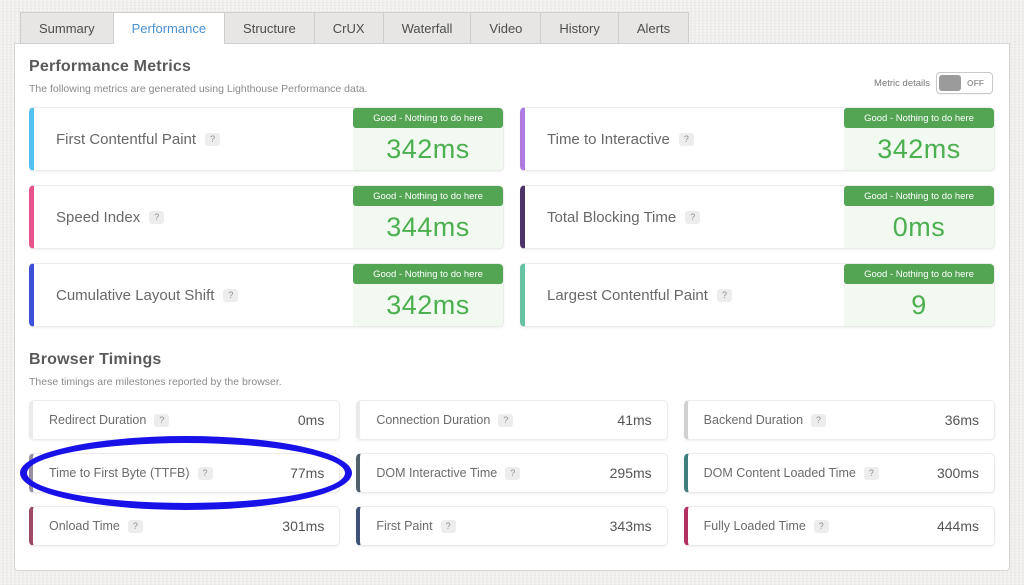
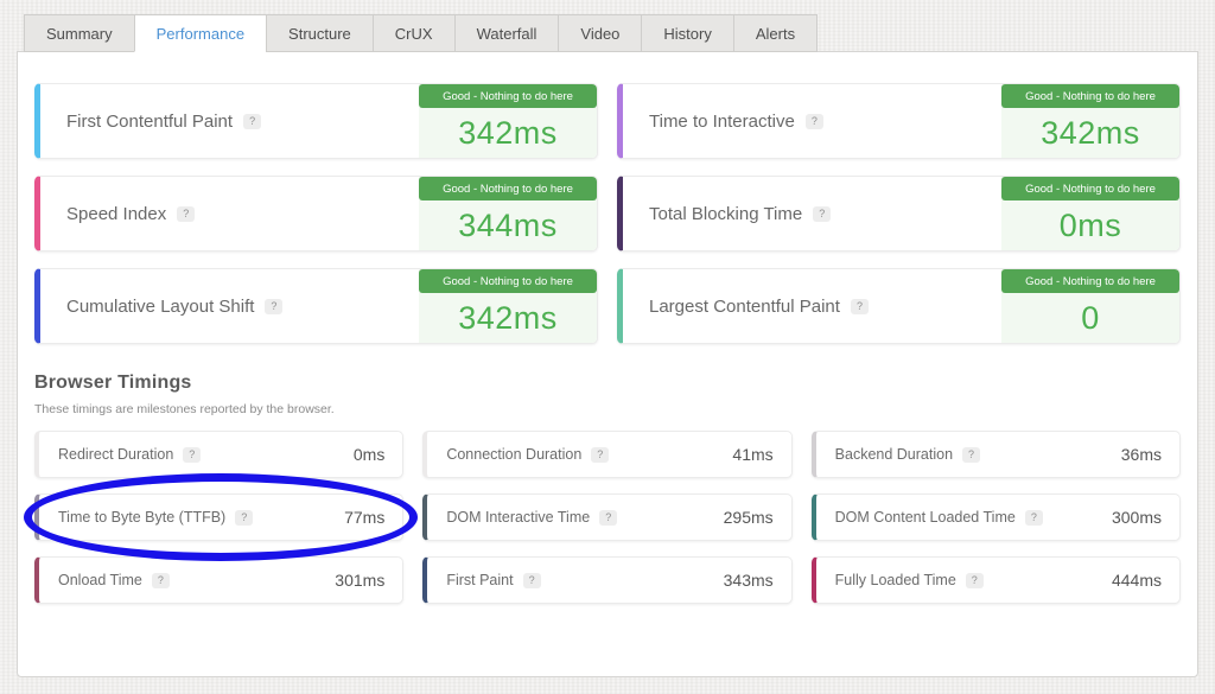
  Summary
  Performance
  Structure
  CrUX
  Waterfall
  Video
  History
  Alerts
- Performance Metrics
- The following metrics are generated using Lighthouse Performance data.
- Metric details
- OFF
  First Contentful Paint
  ?
  Good - Nothing to do here
  342ms
  Time to Interactive
  ?
  Good - Nothing to do here
  342ms
  Speed Index
  ?
  Good - Nothing to do here
  344ms
  Total Blocking Time
  ?
  Good - Nothing to do here
  0ms
  Cumulative Layout Shift
  ?
  Good - Nothing to do here
  342ms
  Largest Contentful Paint
  ?
  Good - Nothing to do here
- 9
+ 0
  Browser Timings
  These timings are milestones reported by the browser.
  Redirect Duration
  ?
  0ms
  Connection Duration
  ?
  41ms
  Backend Duration
  ?
  36ms
- Time to First Byte (TTFB)
+ Time to Byte Byte (TTFB)
  ?
  77ms
  DOM Interactive Time
  ?
  295ms
  DOM Content Loaded Time
  ?
  300ms
  Onload Time
  ?
  301ms
  First Paint
  ?
  343ms
  Fully Loaded Time
  ?
  444ms
